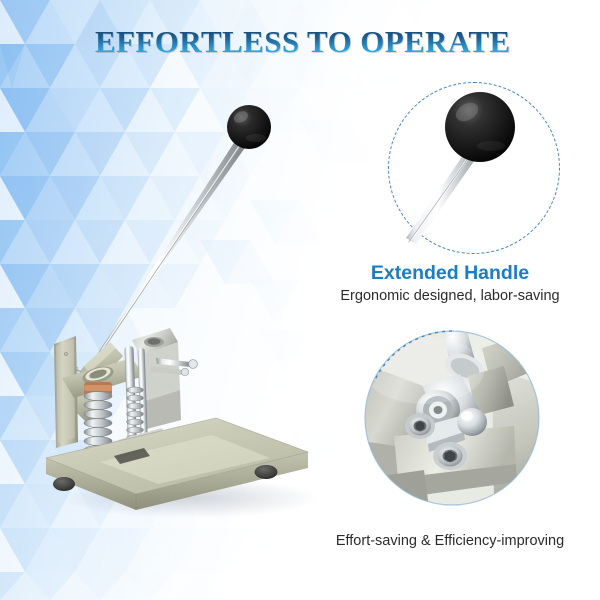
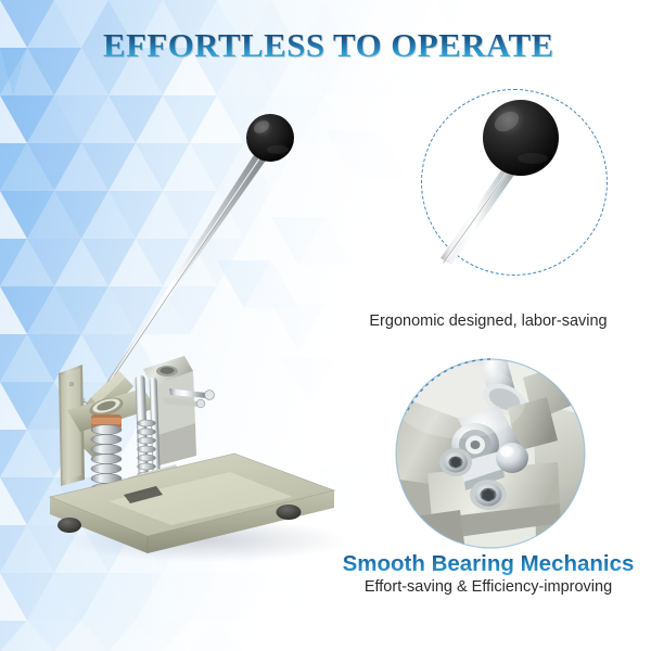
  EFFORTLESS TO OPERATE
- Extended Handle
  Ergonomic designed, labor-saving
+ Smooth Bearing Mechanics
  Effort-saving & Efficiency-improving
